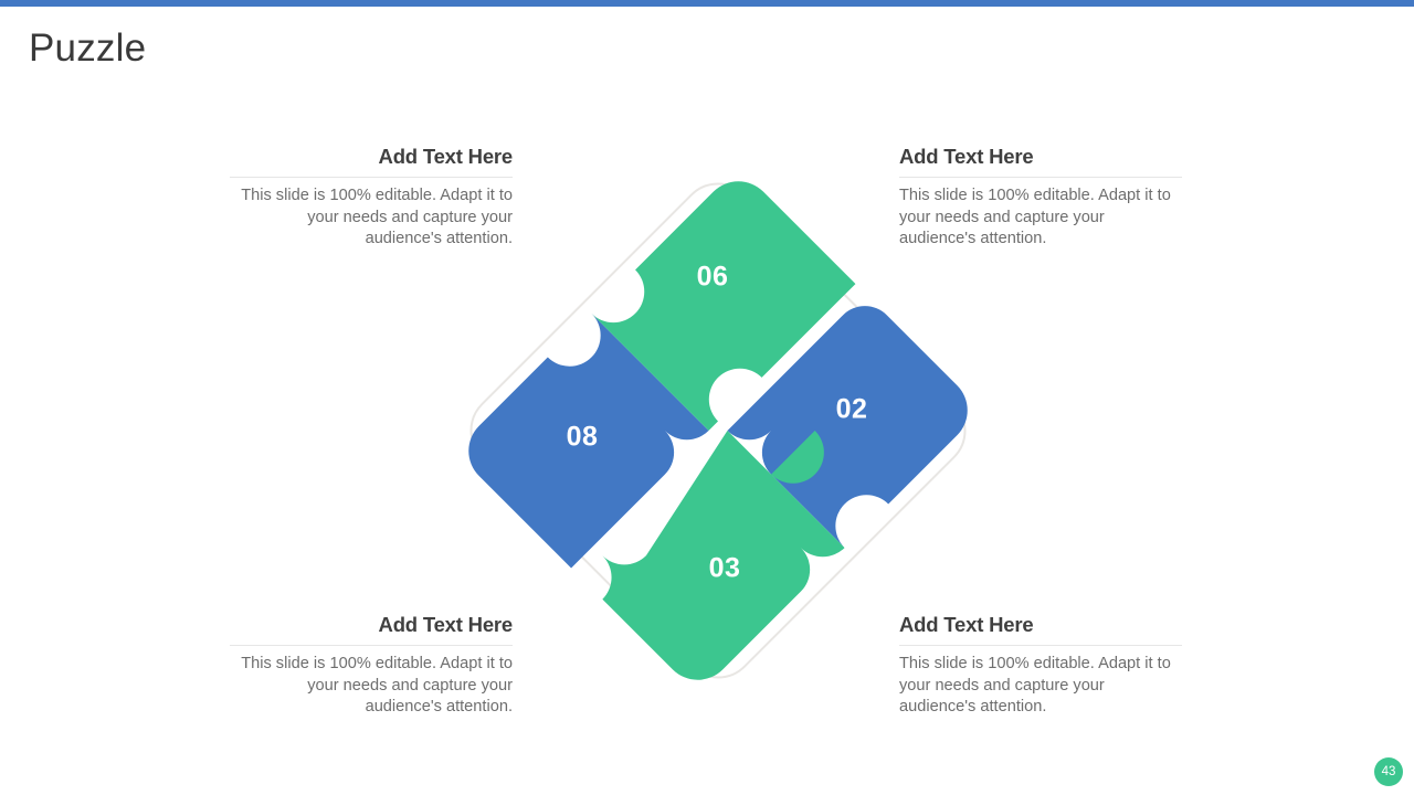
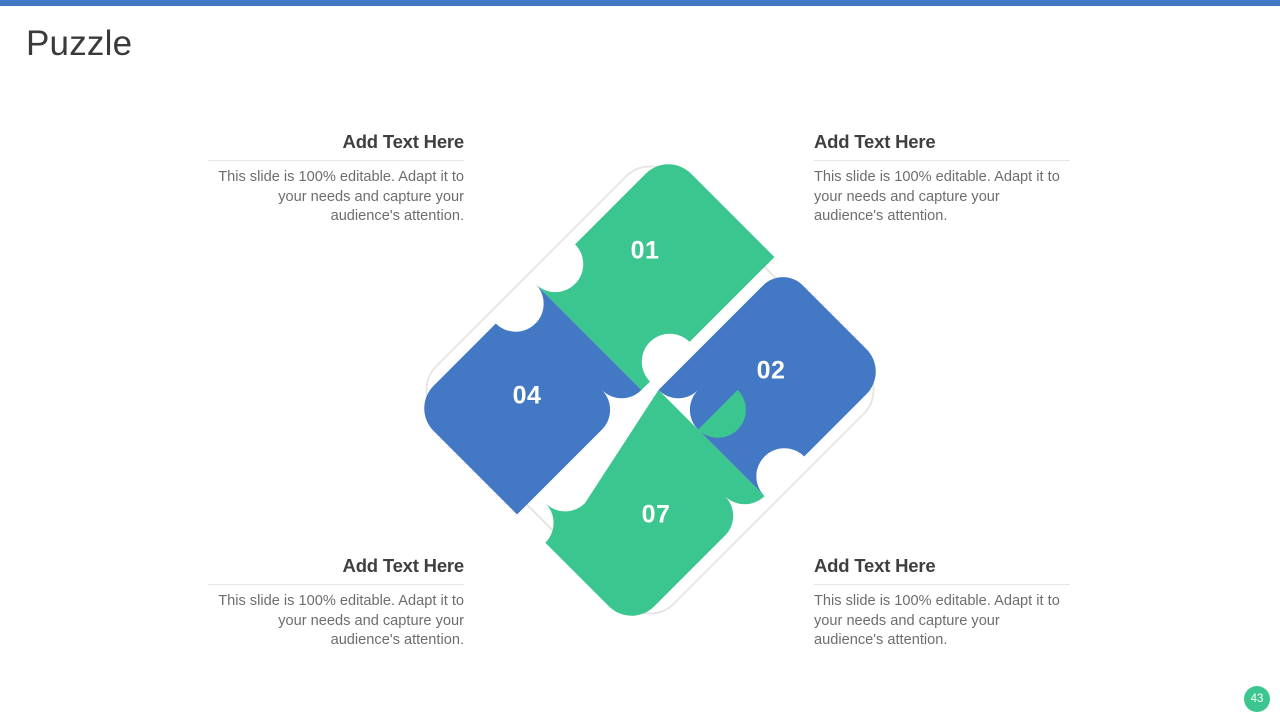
  Puzzle
  Add Text Here
  This slide is 100% editable. Adapt it to your needs and capture your audience's attention.
  Add Text Here
  This slide is 100% editable. Adapt it to your needs and capture your audience's attention.
  Add Text Here
  This slide is 100% editable. Adapt it to your needs and capture your audience's attention.
  Add Text Here
  This slide is 100% editable. Adapt it to your needs and capture your audience's attention.
- 06
+ 01
  02
- 03
+ 07
- 08
+ 04
  43
